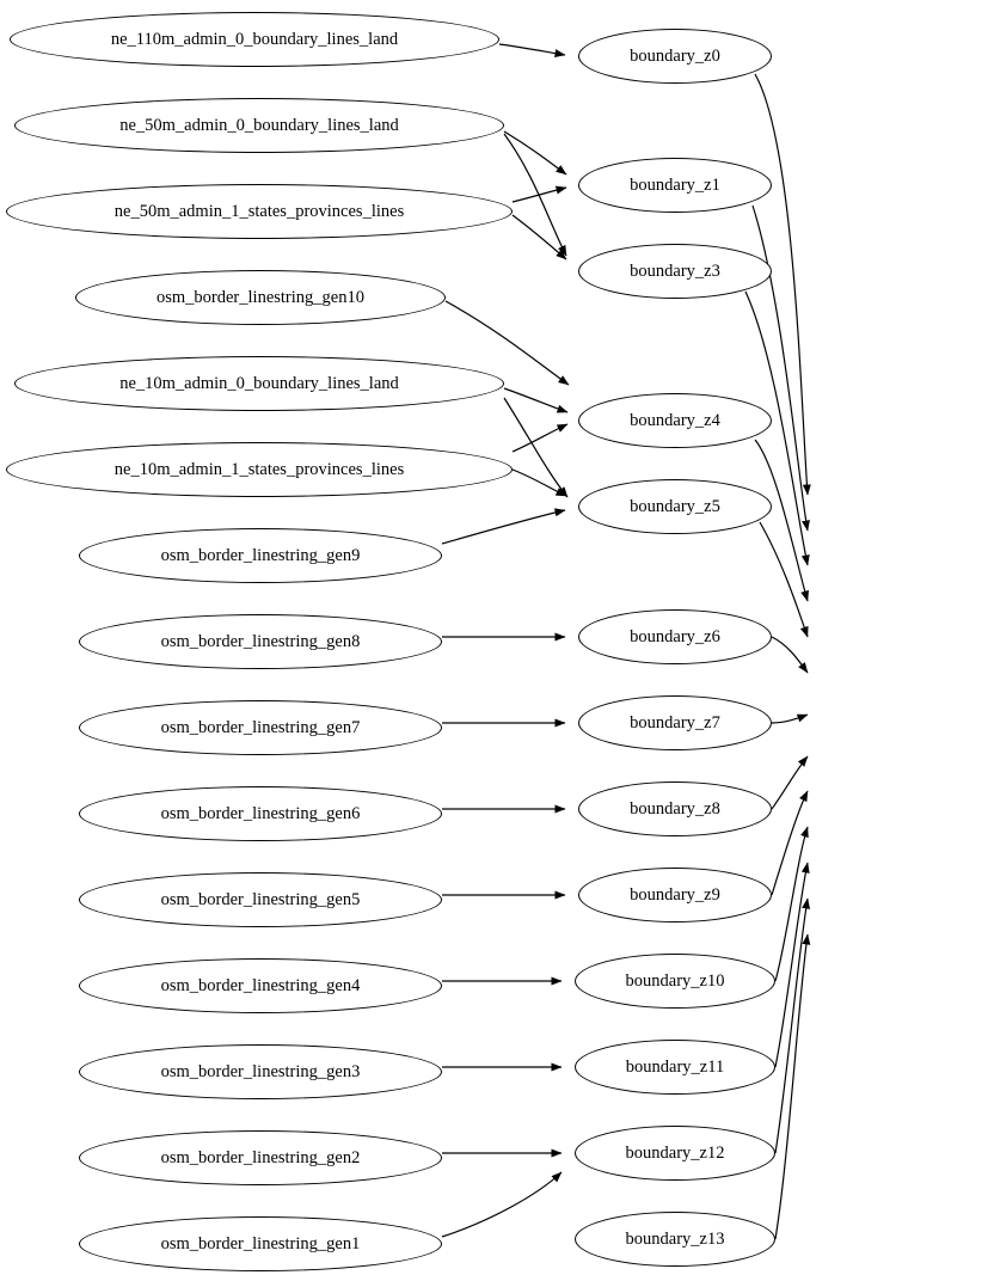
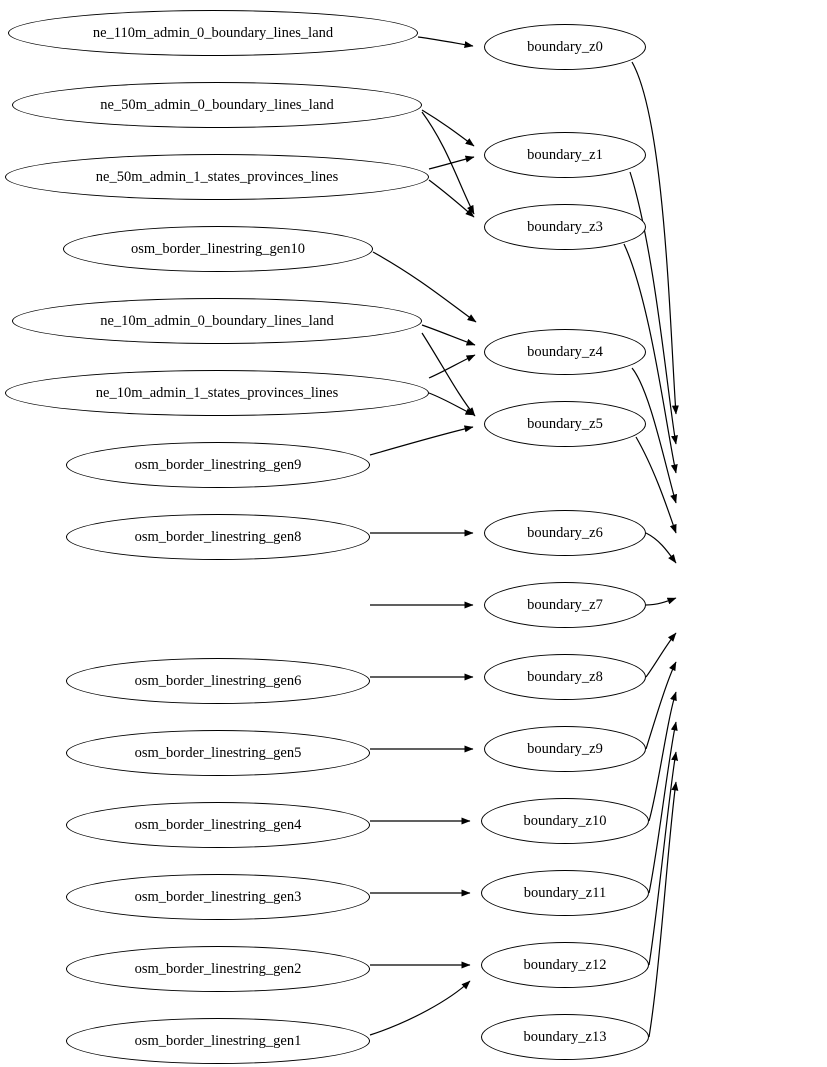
  ne_110m_admin_0_boundary_lines_land
  ne_50m_admin_0_boundary_lines_land
  ne_50m_admin_1_states_provinces_lines
  osm_border_linestring_gen10
  ne_10m_admin_0_boundary_lines_land
  ne_10m_admin_1_states_provinces_lines
  osm_border_linestring_gen9
  osm_border_linestring_gen8
- osm_border_linestring_gen7
  osm_border_linestring_gen6
  osm_border_linestring_gen5
  osm_border_linestring_gen4
  osm_border_linestring_gen3
  osm_border_linestring_gen2
  osm_border_linestring_gen1
  boundary_z0
  boundary_z1
  boundary_z3
  boundary_z4
  boundary_z5
  boundary_z6
  boundary_z7
  boundary_z8
  boundary_z9
  boundary_z10
  boundary_z11
  boundary_z12
  boundary_z13
